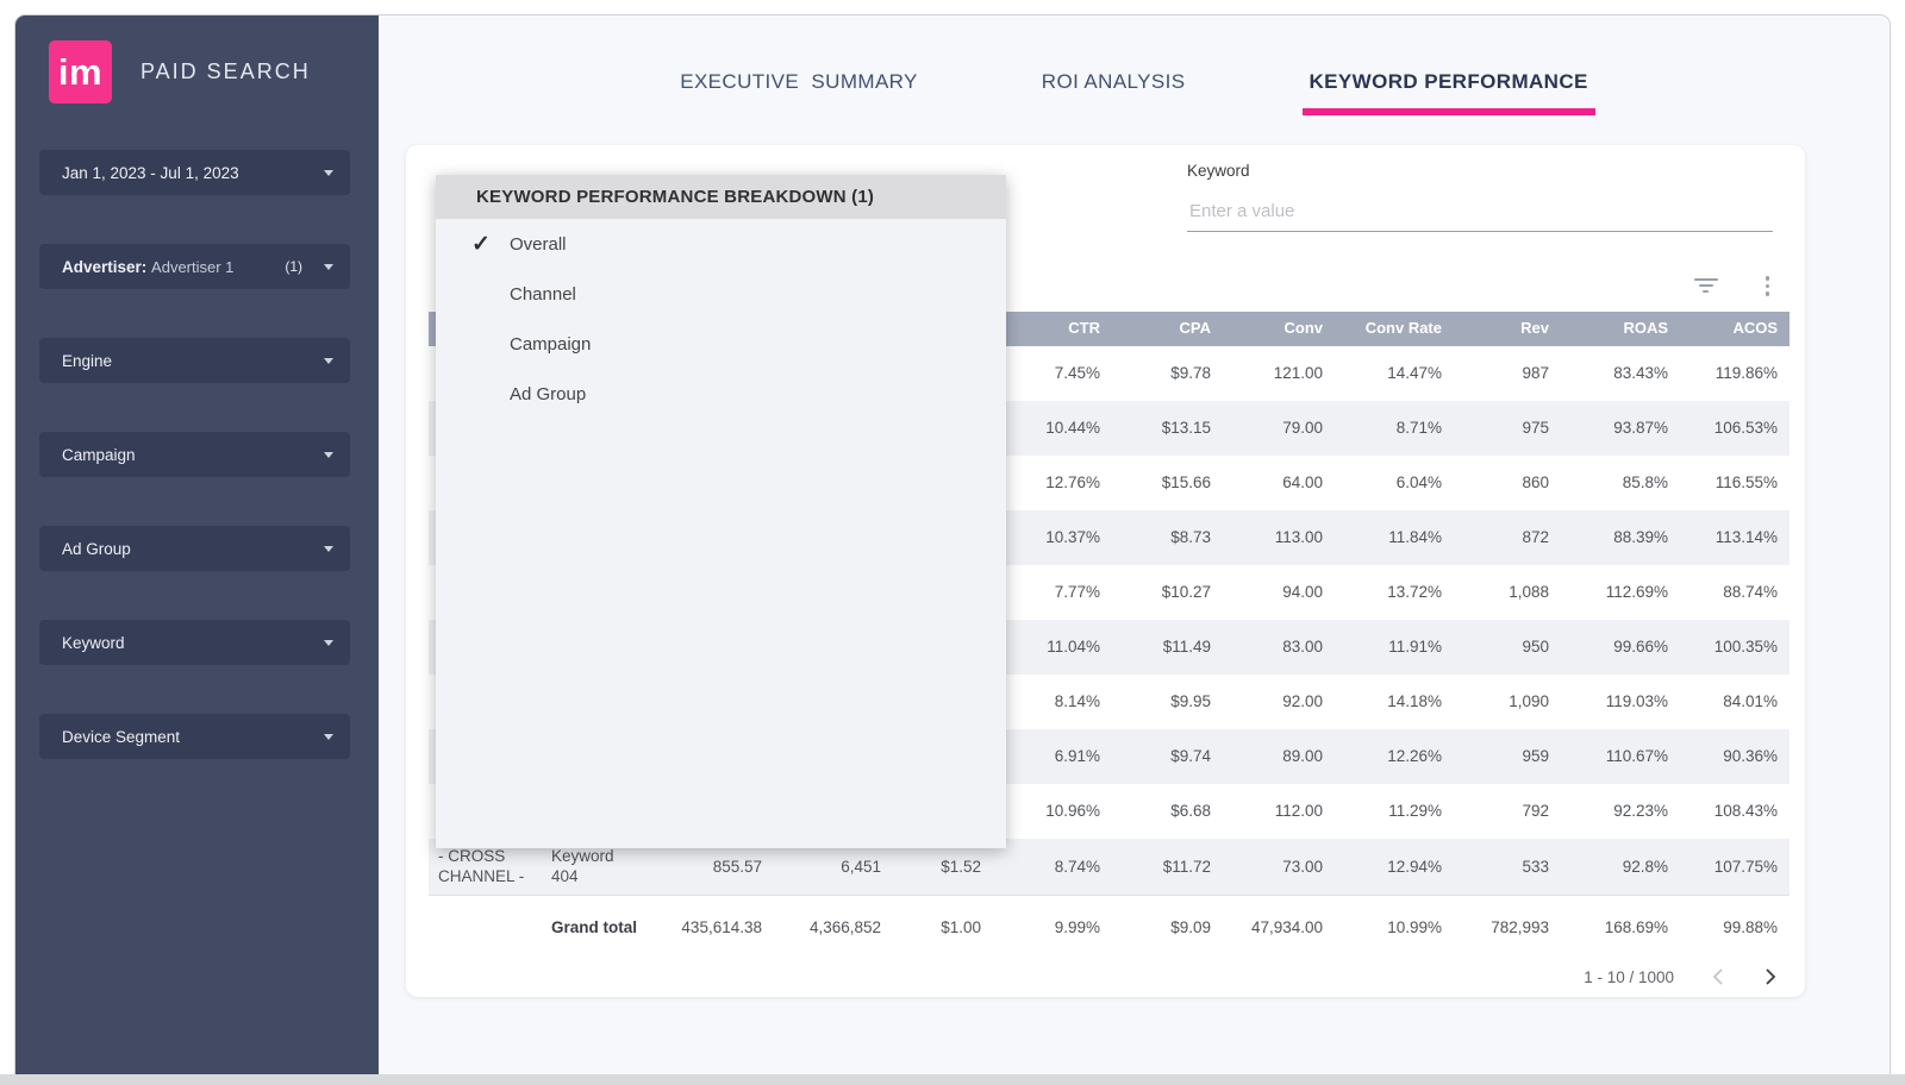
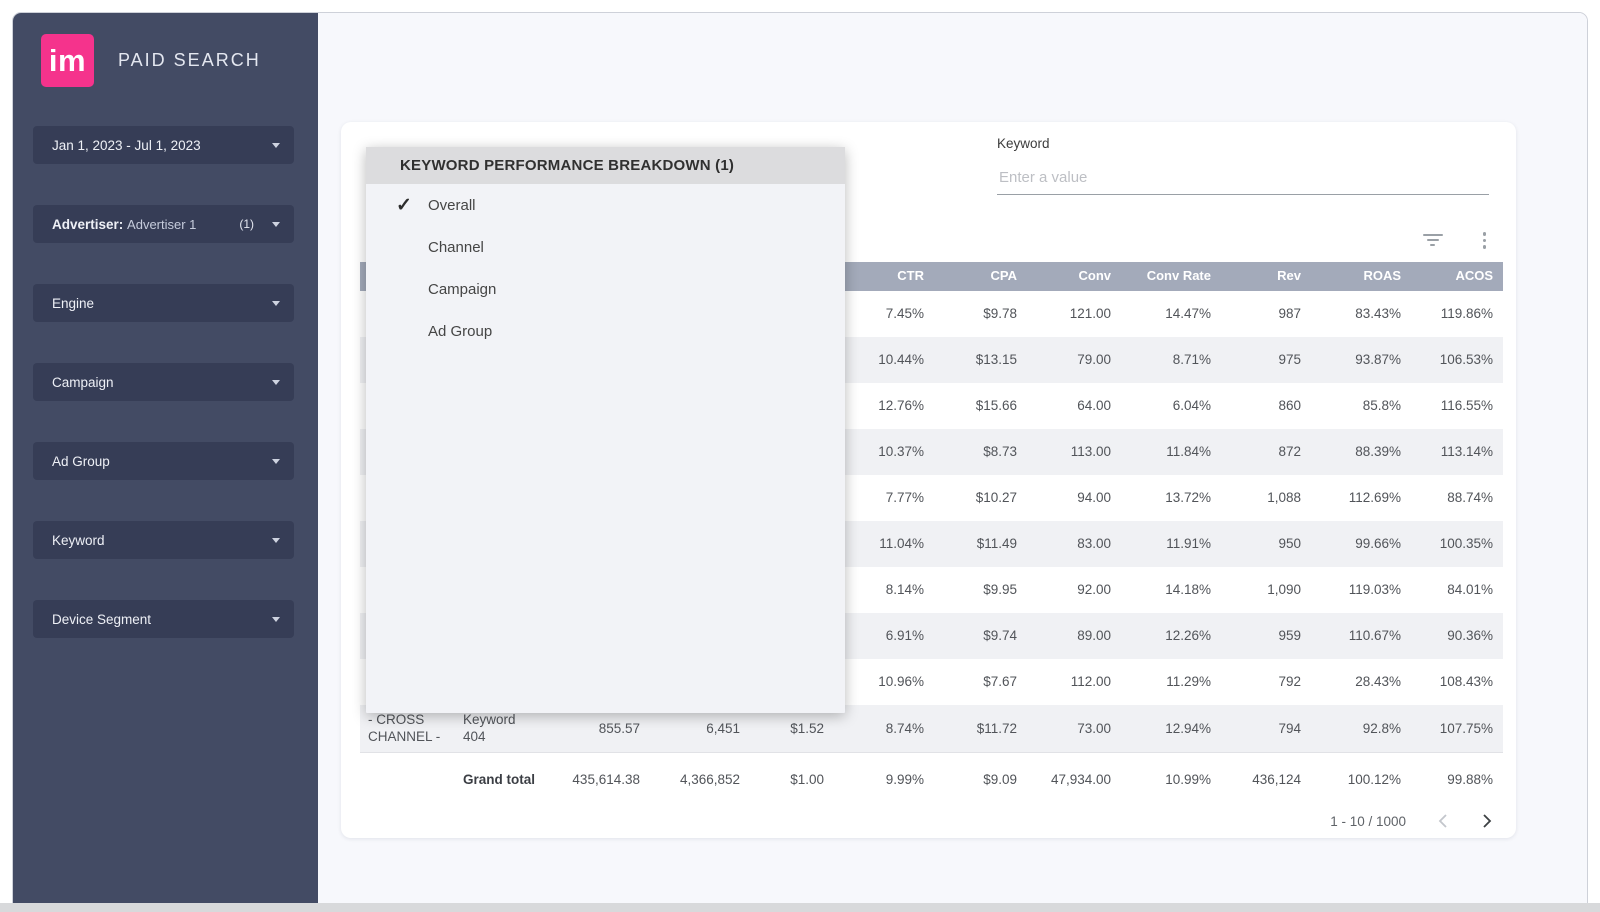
  im
  PAID SEARCH
  Jan 1, 2023 - Jul 1, 2023
  Advertiser: Advertiser 1
  (1)
  Engine
  Campaign
  Ad Group
  Keyword
  Device Segment
- EXECUTIVE SUMMARY
- ROI ANALYSIS
- KEYWORD PERFORMANCE
  Keyword
  Enter a value
  CTR
  CPA
  Conv
  Conv Rate
  Rev
  ROAS
  ACOS
  7.45%
  $9.78
  121.00
  14.47%
  987
  83.43%
  119.86%
  10.44%
  $13.15
  79.00
  8.71%
  975
  93.87%
  106.53%
  12.76%
  $15.66
  64.00
  6.04%
  860
  85.8%
  116.55%
  10.37%
  $8.73
  113.00
  11.84%
  872
  88.39%
  113.14%
  7.77%
  $10.27
  94.00
  13.72%
  1,088
  112.69%
  88.74%
  11.04%
  $11.49
  83.00
  11.91%
  950
  99.66%
  100.35%
  8.14%
  $9.95
  92.00
  14.18%
  1,090
  119.03%
  84.01%
  6.91%
  $9.74
  89.00
  12.26%
  959
  110.67%
  90.36%
  10.96%
- $6.68
+ $7.67
  112.00
  11.29%
  792
- 92.23%
+ 28.43%
  108.43%
  - CROSS CHANNEL -
  Keyword 404
  855.57
  6,451
  $1.52
  8.74%
  $11.72
  73.00
  12.94%
- 533
+ 794
  92.8%
  107.75%
  Grand total
  435,614.38
  4,366,852
  $1.00
  9.99%
  $9.09
  47,934.00
  10.99%
- 782,993
+ 436,124
- 168.69%
+ 100.12%
  99.88%
  1 - 10 / 1000
  KEYWORD PERFORMANCE BREAKDOWN (1)
  ✓
  Overall
  Channel
  Campaign
  Ad Group
